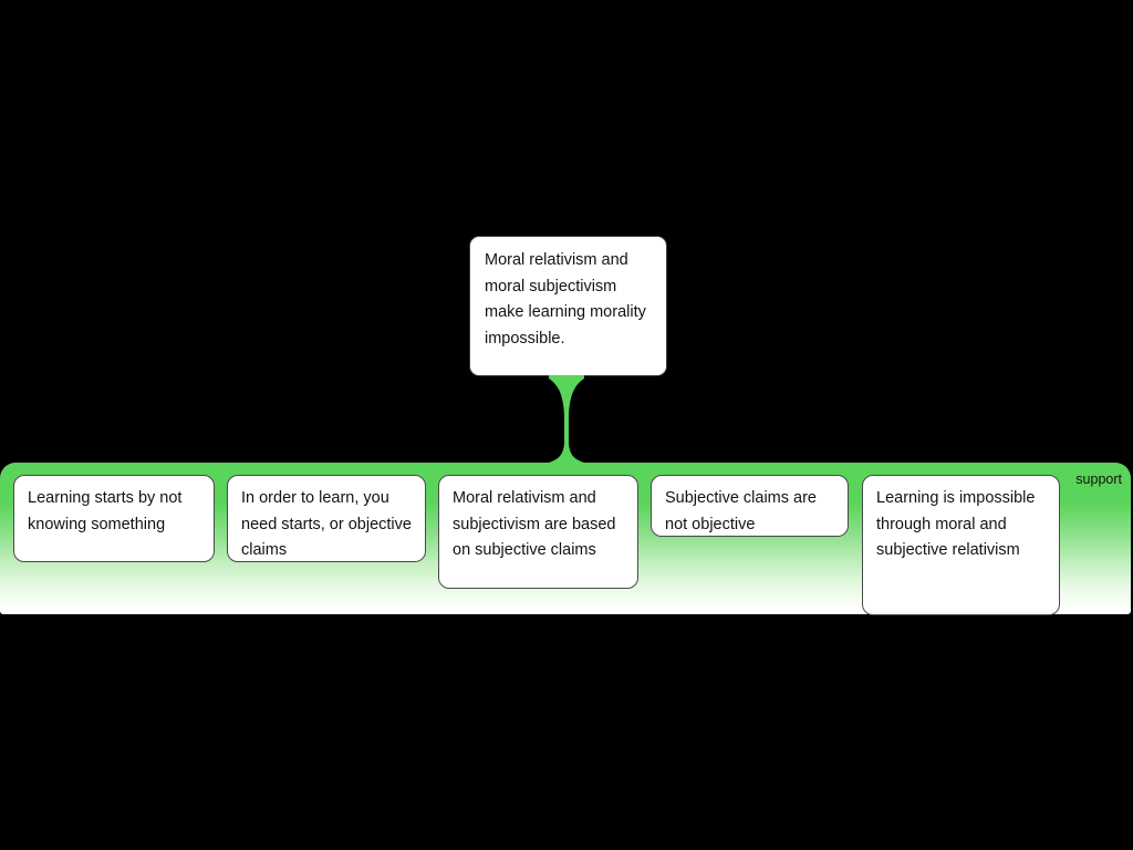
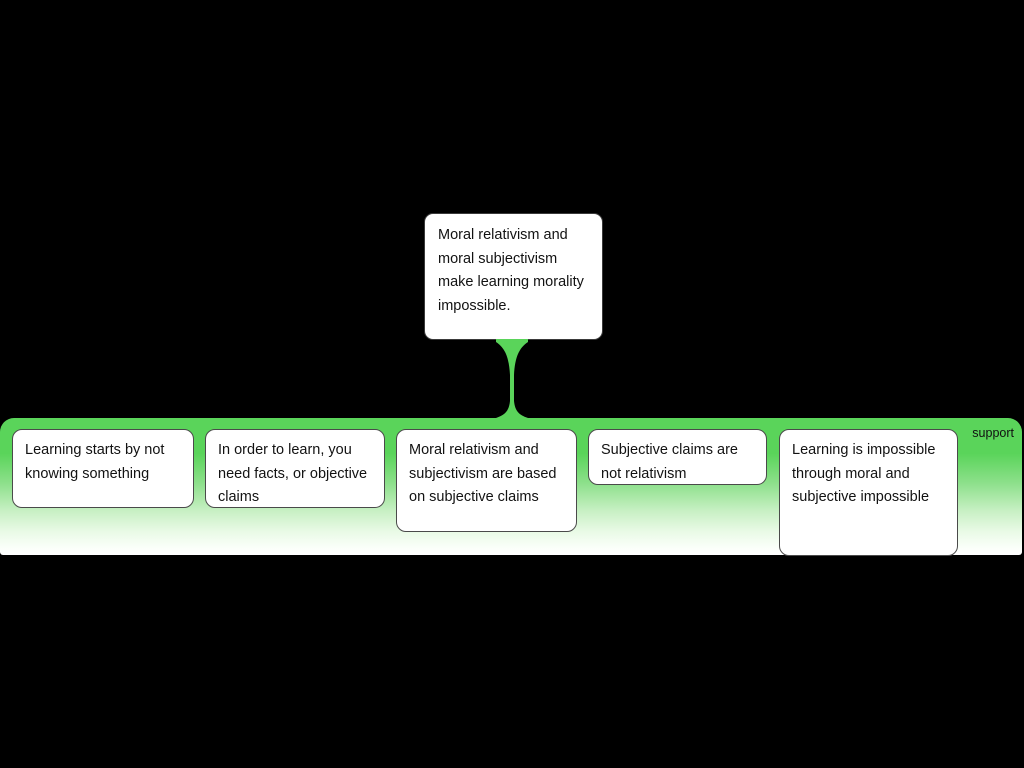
  Moral relativism and moral subjectivism make learning morality impossible.
  support
  Learning starts by not knowing something
- In order to learn, you need starts, or objective claims
+ In order to learn, you need facts, or objective claims
  Moral relativism and subjectivism are based on subjective claims
- Subjective claims are not objective
+ Subjective claims are not relativism
- Learning is impossible through moral and subjective relativism
+ Learning is impossible through moral and subjective impossible
